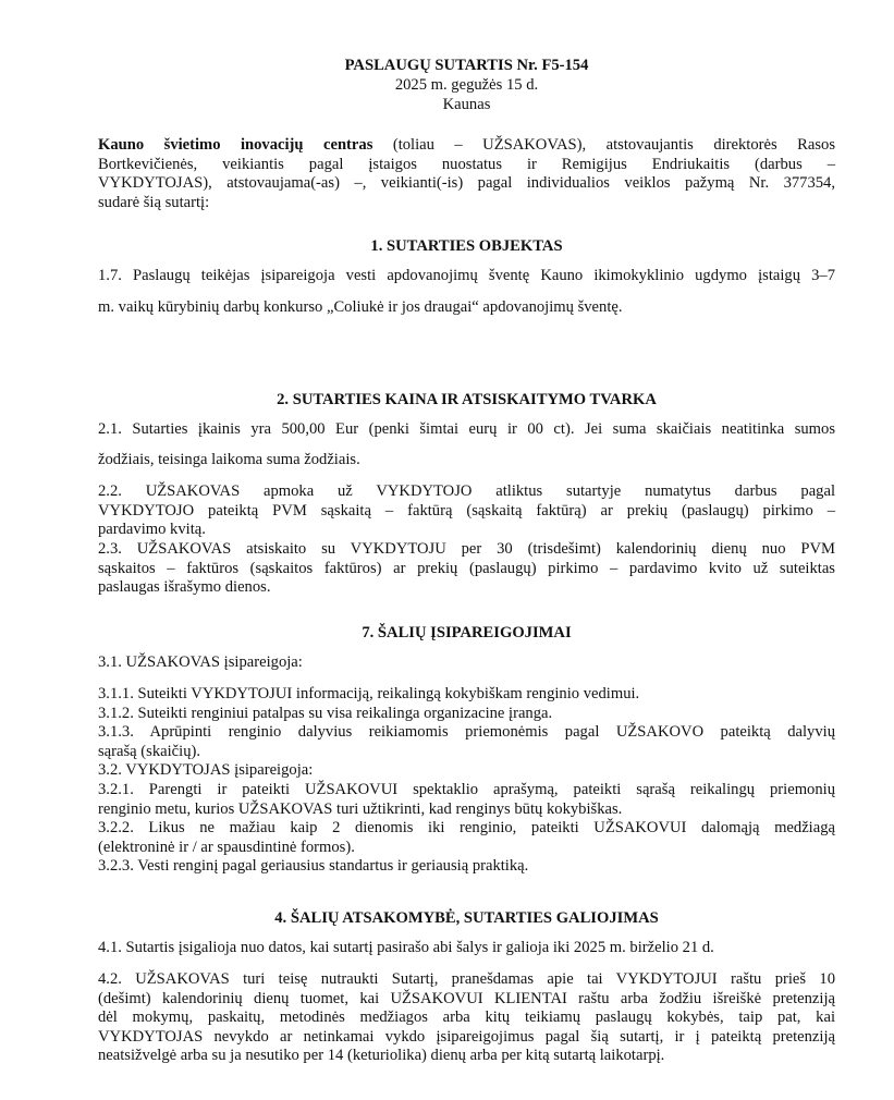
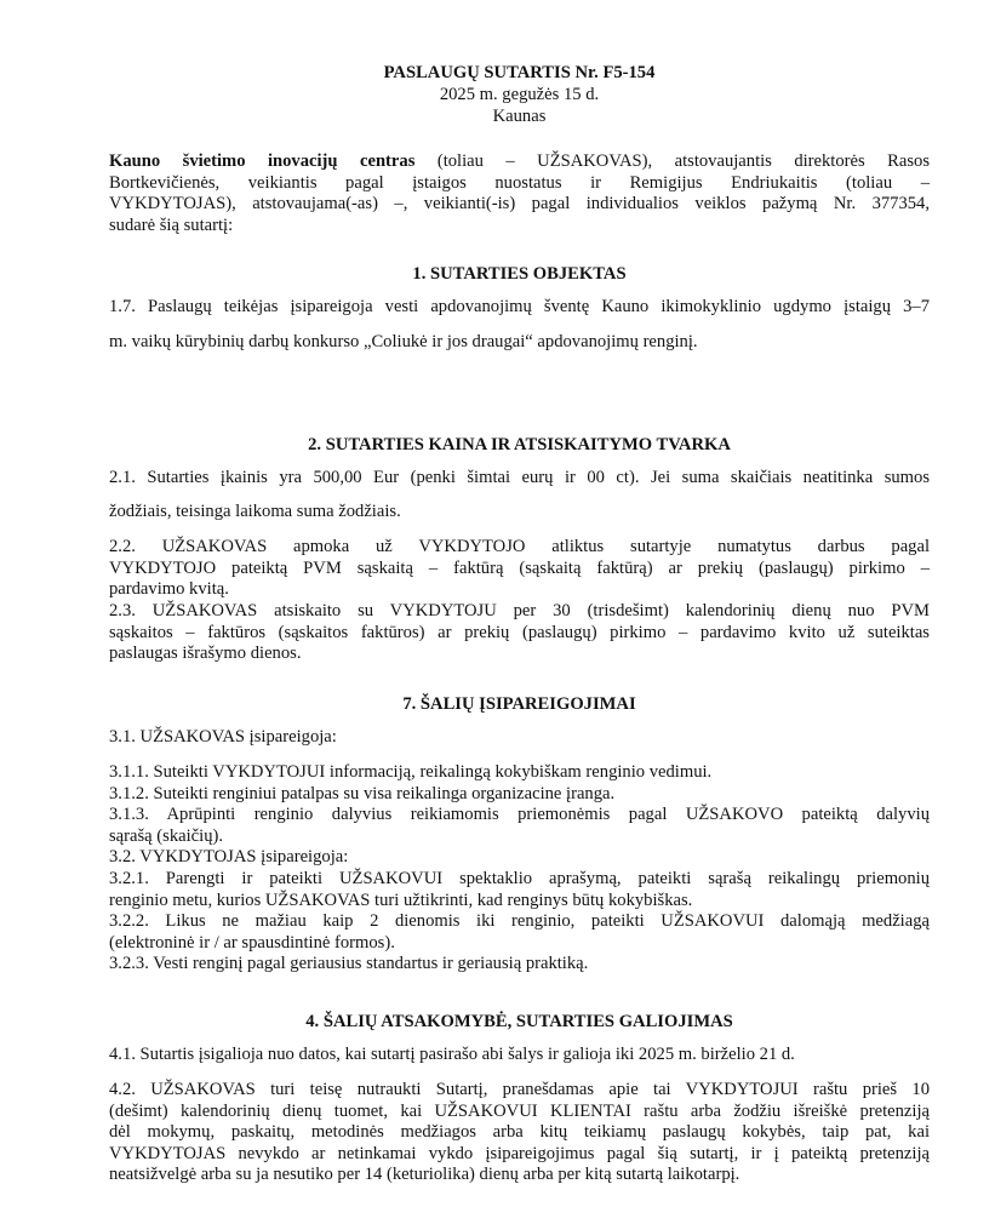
  PASLAUGŲ SUTARTIS Nr. F5-154
  2025 m. gegužės 15 d.
  Kaunas
  Kauno švietimo inovacijų centras (toliau – UŽSAKOVAS), atstovaujantis direktorės Rasos
- Bortkevičienės, veikiantis pagal įstaigos nuostatus ir Remigijus Endriukaitis (darbus –
+ Bortkevičienės, veikiantis pagal įstaigos nuostatus ir Remigijus Endriukaitis (toliau –
  VYKDYTOJAS), atstovaujama(-as) –, veikianti(-is) pagal individualios veiklos pažymą Nr. 377354,
  sudarė šią sutartį:
  1. SUTARTIES OBJEKTAS
  1.7. Paslaugų teikėjas įsipareigoja vesti apdovanojimų šventę Kauno ikimokyklinio ugdymo įstaigų 3–7
- m. vaikų kūrybinių darbų konkurso „Coliukė ir jos draugai“ apdovanojimų šventę.
+ m. vaikų kūrybinių darbų konkurso „Coliukė ir jos draugai“ apdovanojimų renginį.
  2. SUTARTIES KAINA IR ATSISKAITYMO TVARKA
  2.1. Sutarties įkainis yra 500,00 Eur (penki šimtai eurų ir 00 ct). Jei suma skaičiais neatitinka sumos
  žodžiais, teisinga laikoma suma žodžiais.
  2.2. UŽSAKOVAS apmoka už VYKDYTOJO atliktus sutartyje numatytus darbus pagal
  VYKDYTOJO pateiktą PVM sąskaitą – faktūrą (sąskaitą faktūrą) ar prekių (paslaugų) pirkimo –
  pardavimo kvitą.
  2.3. UŽSAKOVAS atsiskaito su VYKDYTOJU per 30 (trisdešimt) kalendorinių dienų nuo PVM
  sąskaitos – faktūros (sąskaitos faktūros) ar prekių (paslaugų) pirkimo – pardavimo kvito už suteiktas
  paslaugas išrašymo dienos.
  7. ŠALIŲ ĮSIPAREIGOJIMAI
  3.1. UŽSAKOVAS įsipareigoja:
  3.1.1. Suteikti VYKDYTOJUI informaciją, reikalingą kokybiškam renginio vedimui.
  3.1.2. Suteikti renginiui patalpas su visa reikalinga organizacine įranga.
  3.1.3. Aprūpinti renginio dalyvius reikiamomis priemonėmis pagal UŽSAKOVO pateiktą dalyvių
  sąrašą (skaičių).
  3.2. VYKDYTOJAS įsipareigoja:
  3.2.1. Parengti ir pateikti UŽSAKOVUI spektaklio aprašymą, pateikti sąrašą reikalingų priemonių
  renginio metu, kurios UŽSAKOVAS turi užtikrinti, kad renginys būtų kokybiškas.
  3.2.2. Likus ne mažiau kaip 2 dienomis iki renginio, pateikti UŽSAKOVUI dalomąją medžiagą
  (elektroninė ir / ar spausdintinė formos).
  3.2.3. Vesti renginį pagal geriausius standartus ir geriausią praktiką.
  4. ŠALIŲ ATSAKOMYBĖ, SUTARTIES GALIOJIMAS
  4.1. Sutartis įsigalioja nuo datos, kai sutartį pasirašo abi šalys ir galioja iki 2025 m. birželio 21 d.
  4.2. UŽSAKOVAS turi teisę nutraukti Sutartį, pranešdamas apie tai VYKDYTOJUI raštu prieš 10
  (dešimt) kalendorinių dienų tuomet, kai UŽSAKOVUI KLIENTAI raštu arba žodžiu išreiškė pretenziją
  dėl mokymų, paskaitų, metodinės medžiagos arba kitų teikiamų paslaugų kokybės, taip pat, kai
  VYKDYTOJAS nevykdo ar netinkamai vykdo įsipareigojimus pagal šią sutartį, ir į pateiktą pretenziją
  neatsižvelgė arba su ja nesutiko per 14 (keturiolika) dienų arba per kitą sutartą laikotarpį.
